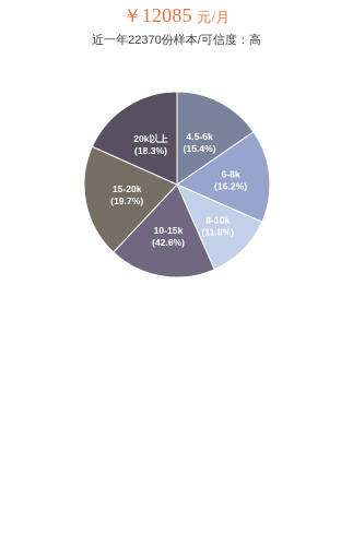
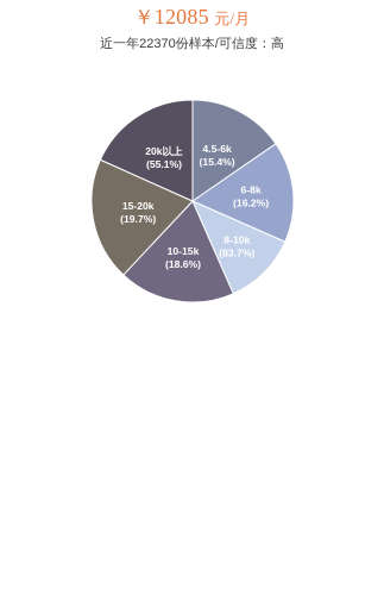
  ￥12085 元/月
  近一年22370份样本/可信度：高
  4.5-6k (15.4%)
  6-8k (16.2%)
- 8-10k (11.8%)
+ 8-10k (83.7%)
- 10-15k (42.6%)
+ 10-15k (18.6%)
  15-20k (19.7%)
- 20k以上 (18.3%)
+ 20k以上 (55.1%)
